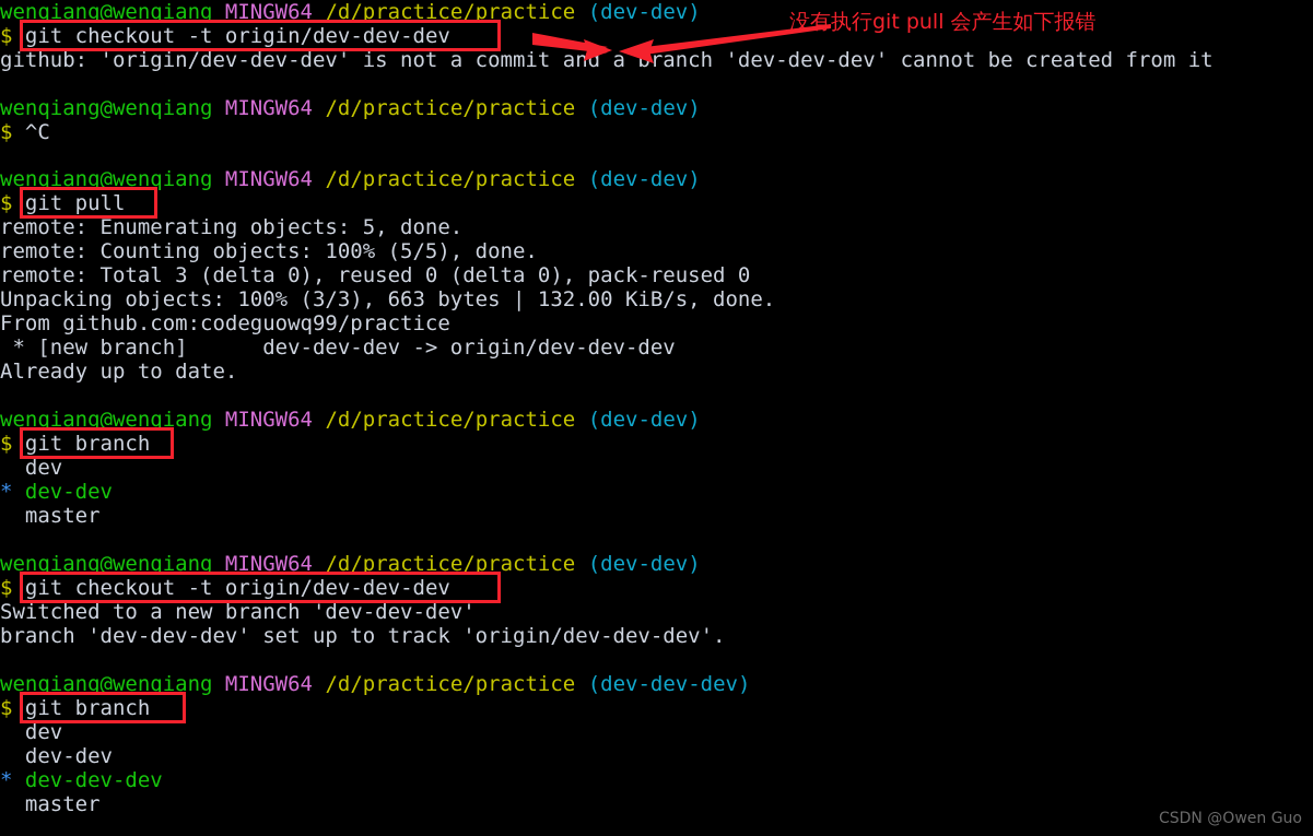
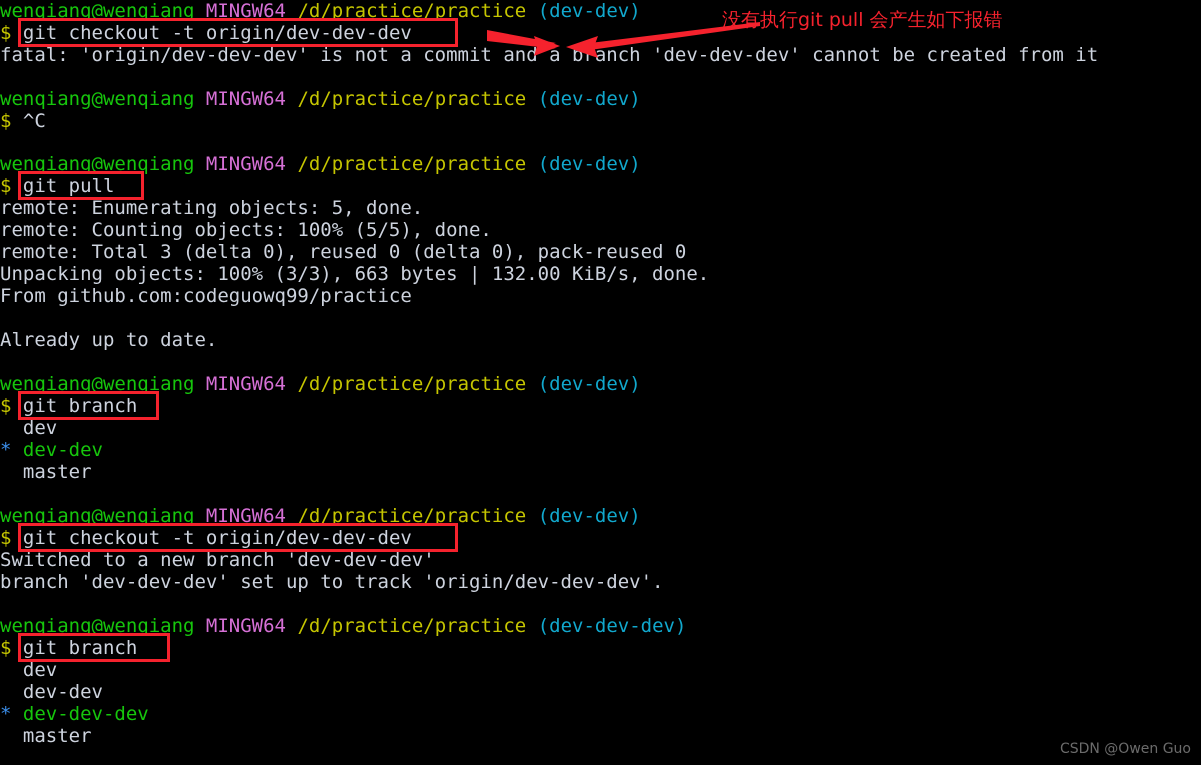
  wenqiang@wenqiang MINGW64 /d/practice/practice (dev-dev)
  $ git checkout -t origin/dev-dev-dev
- github: 'origin/dev-dev-dev' is not a commit and a branch 'dev-dev-dev' cannot be created from it
+ fatal: 'origin/dev-dev-dev' is not a commit and a branch 'dev-dev-dev' cannot be created from it
  wenqiang@wenqiang MINGW64 /d/practice/practice (dev-dev)
  $ ^C
  wenqiang@wenqiang MINGW64 /d/practice/practice (dev-dev)
  $ git pull
  remote: Enumerating objects: 5, done.
  remote: Counting objects: 100% (5/5), done.
  remote: Total 3 (delta 0), reused 0 (delta 0), pack-reused 0
  Unpacking objects: 100% (3/3), 663 bytes | 132.00 KiB/s, done.
  From github.com:codeguowq99/practice
- * [new branch] dev-dev-dev -> origin/dev-dev-dev
  Already up to date.
  wenqiang@wenqiang MINGW64 /d/practice/practice (dev-dev)
  $ git branch
  dev
  * dev-dev
  master
  wenqiang@wenqiang MINGW64 /d/practice/practice (dev-dev)
  $ git checkout -t origin/dev-dev-dev
  Switched to a new branch 'dev-dev-dev'
  branch 'dev-dev-dev' set up to track 'origin/dev-dev-dev'.
  wenqiang@wenqiang MINGW64 /d/practice/practice (dev-dev-dev)
  $ git branch
  dev
  dev-dev
  * dev-dev-dev
  master
  没有执行git pull 会产生如下报错
  CSDN @Owen Guo
